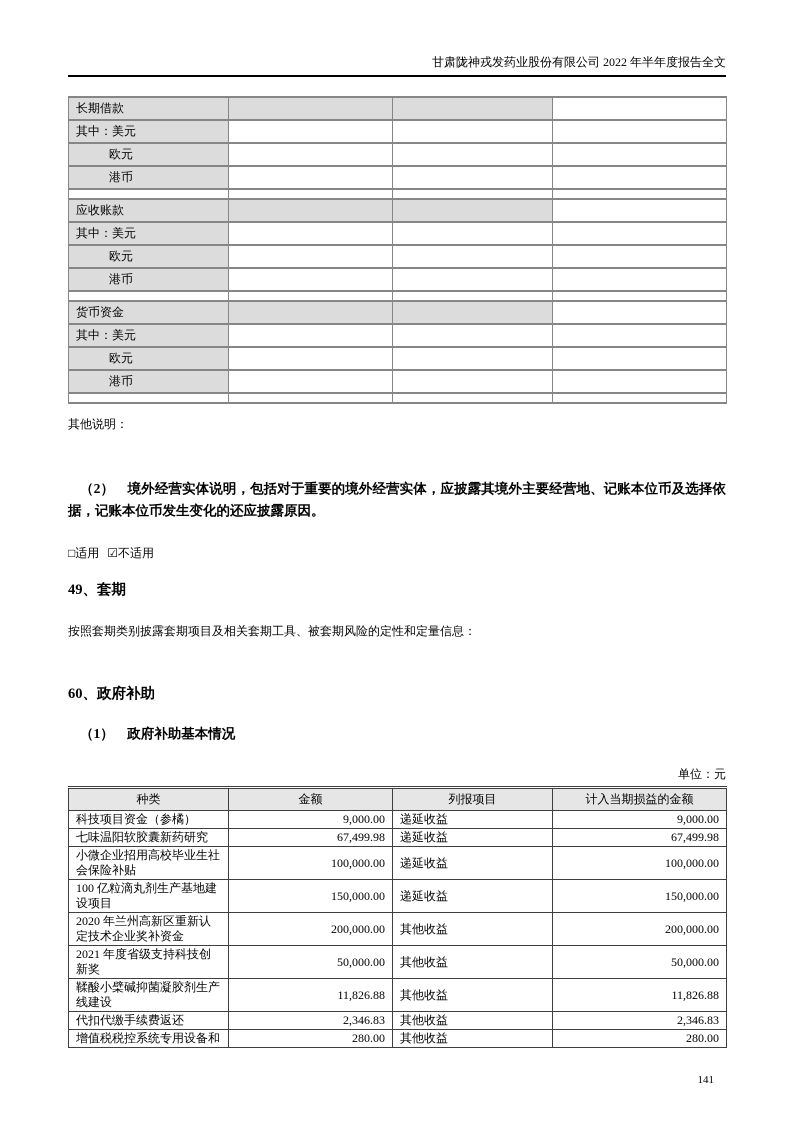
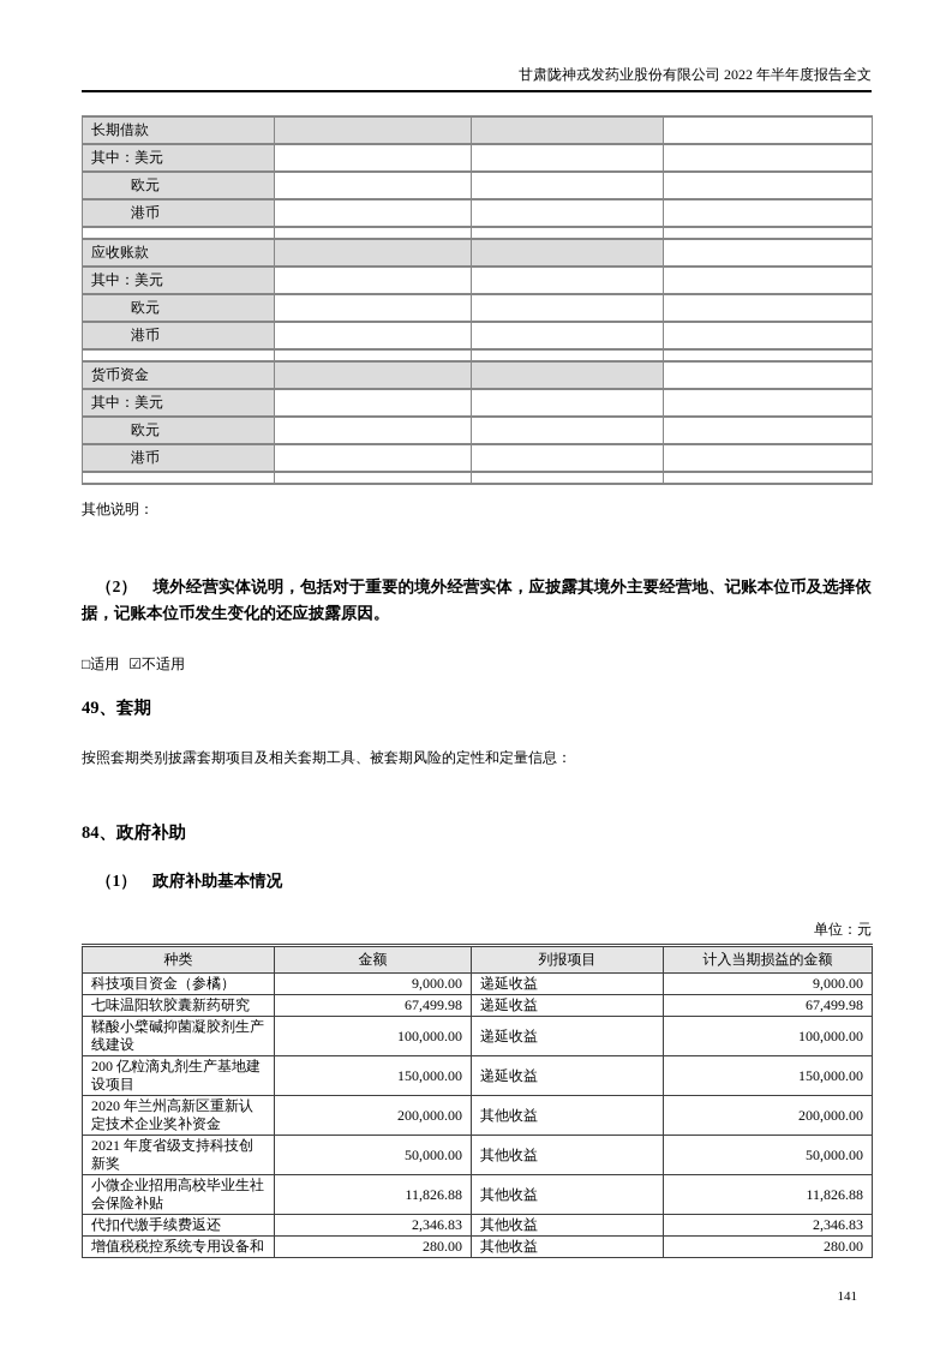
  甘肃陇神戎发药业股份有限公司 2022 年半年度报告全文
  长期借款
  其中：美元
  欧元
  港币
  应收账款
  其中：美元
  欧元
  港币
  货币资金
  其中：美元
  欧元
  港币
  其他说明：
  （2） 境外经营实体说明，包括对于重要的境外经营实体，应披露其境外主要经营地、记账本位币及选择依据，记账本位币发生变化的还应披露原因。
  □适用 ☑不适用
  49、套期
  按照套期类别披露套期项目及相关套期工具、被套期风险的定性和定量信息：
- 60、政府补助
+ 84、政府补助
  （1） 政府补助基本情况
  单位：元
  种类	金额	列报项目	计入当期损益的金额
  科技项目资金（参橘）	9,000.00	递延收益	9,000.00
  七味温阳软胶囊新药研究	67,499.98	递延收益	67,499.98
- 小微企业招用高校毕业生社会保险补贴	100,000.00	递延收益	100,000.00
+ 鞣酸小檗碱抑菌凝胶剂生产线建设	100,000.00	递延收益	100,000.00
- 100 亿粒滴丸剂生产基地建设项目	150,000.00	递延收益	150,000.00
+ 200 亿粒滴丸剂生产基地建设项目	150,000.00	递延收益	150,000.00
  2020 年兰州高新区重新认定技术企业奖补资金	200,000.00	其他收益	200,000.00
  2021 年度省级支持科技创新奖	50,000.00	其他收益	50,000.00
- 鞣酸小檗碱抑菌凝胶剂生产线建设	11,826.88	其他收益	11,826.88
+ 小微企业招用高校毕业生社会保险补贴	11,826.88	其他收益	11,826.88
  代扣代缴手续费返还	2,346.83	其他收益	2,346.83
  增值税税控系统专用设备和	280.00	其他收益	280.00
  141
